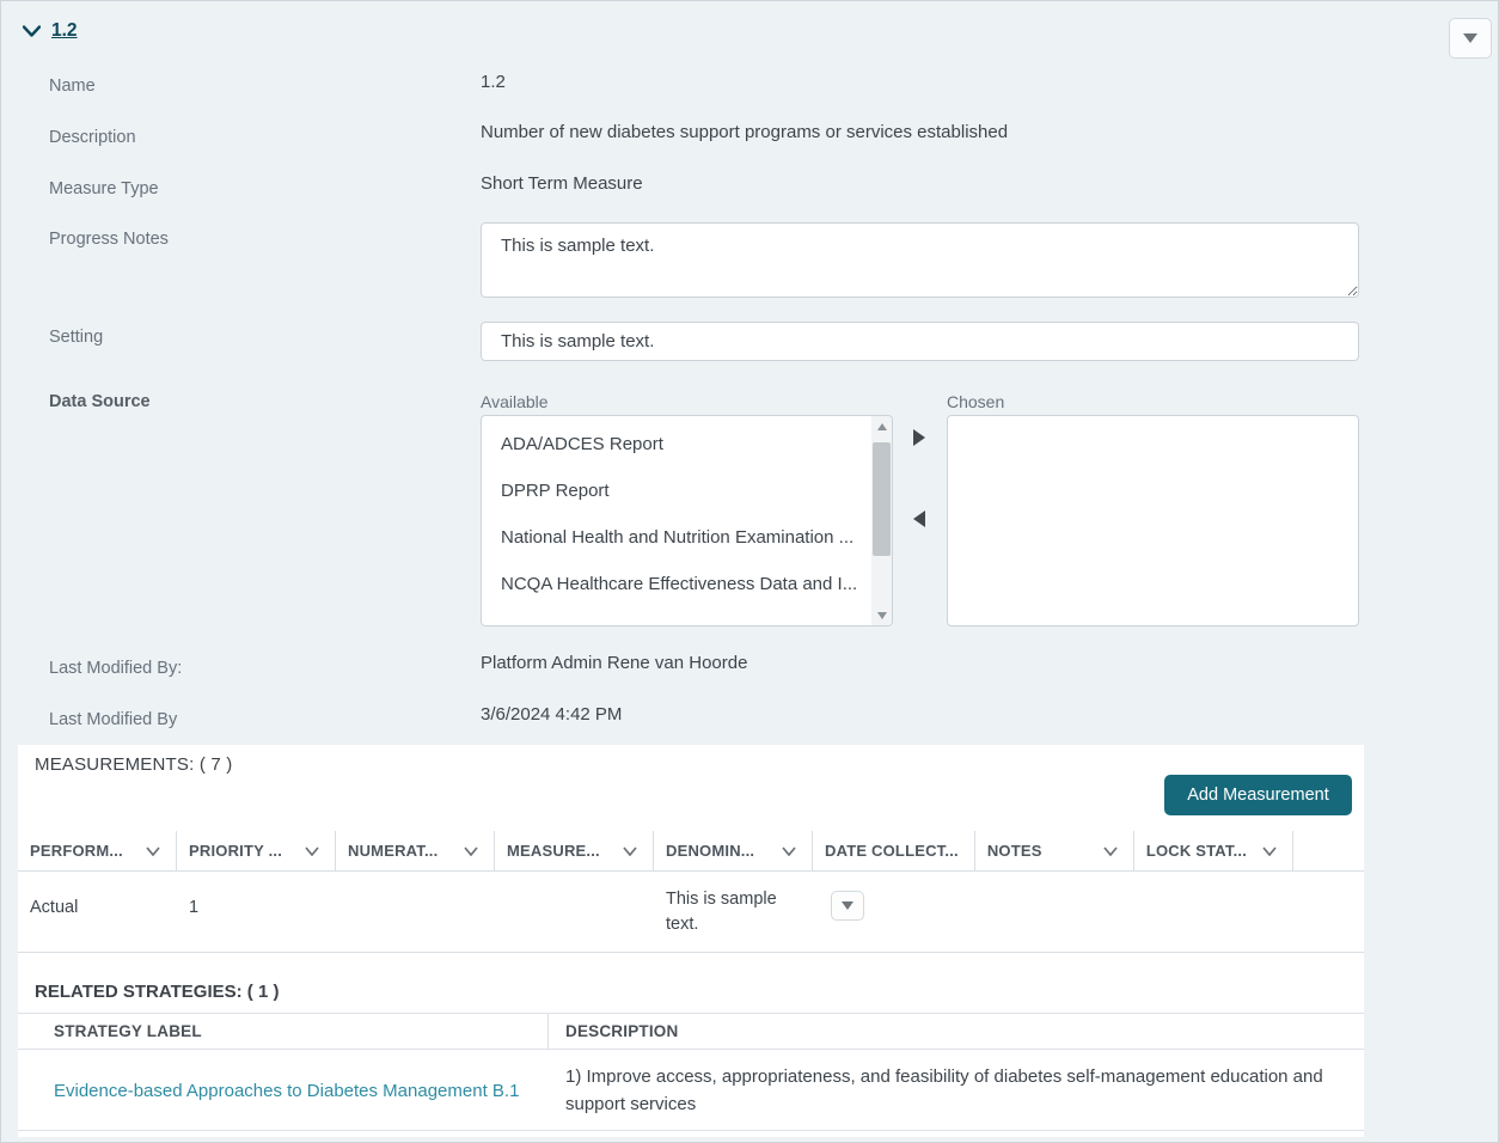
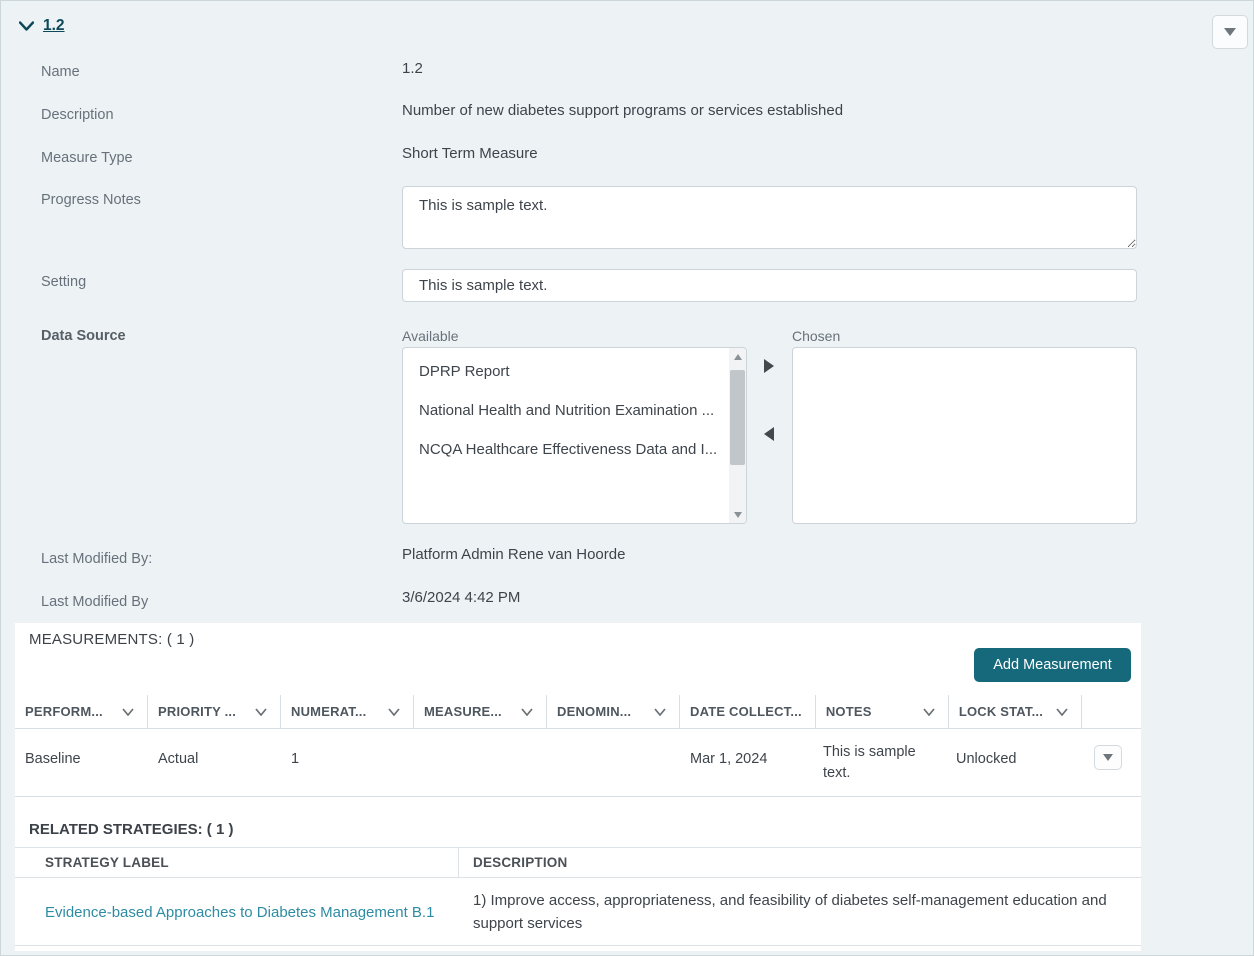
  1.2
  Name
  1.2
  Description
  Number of new diabetes support programs or services established
  Measure Type
  Short Term Measure
  Progress Notes
  This is sample text.
  Setting
  This is sample text.
  Data Source
  Available
- ADA/ADCES Report
  DPRP Report
  National Health and Nutrition Examination ...
  NCQA Healthcare Effectiveness Data and I...
  Chosen
  Last Modified By:
  Platform Admin Rene van Hoorde
  Last Modified By
  3/6/2024 4:42 PM
- MEASUREMENTS: ( 7 )
+ MEASUREMENTS: ( 1 )
  Add Measurement
  PERFORM...
  PRIORITY ...
  NUMERAT...
  MEASURE...
  DENOMIN...
  DATE COLLECT...
  NOTES
  LOCK STAT...
+ Baseline
  Actual
  1
+ Mar 1, 2024
  This is sample text.
+ Unlocked
  RELATED STRATEGIES: ( 1 )
  STRATEGY LABEL
  DESCRIPTION
  Evidence-based Approaches to Diabetes Management B.1
  1) Improve access, appropriateness, and feasibility of diabetes self-management education and support services
